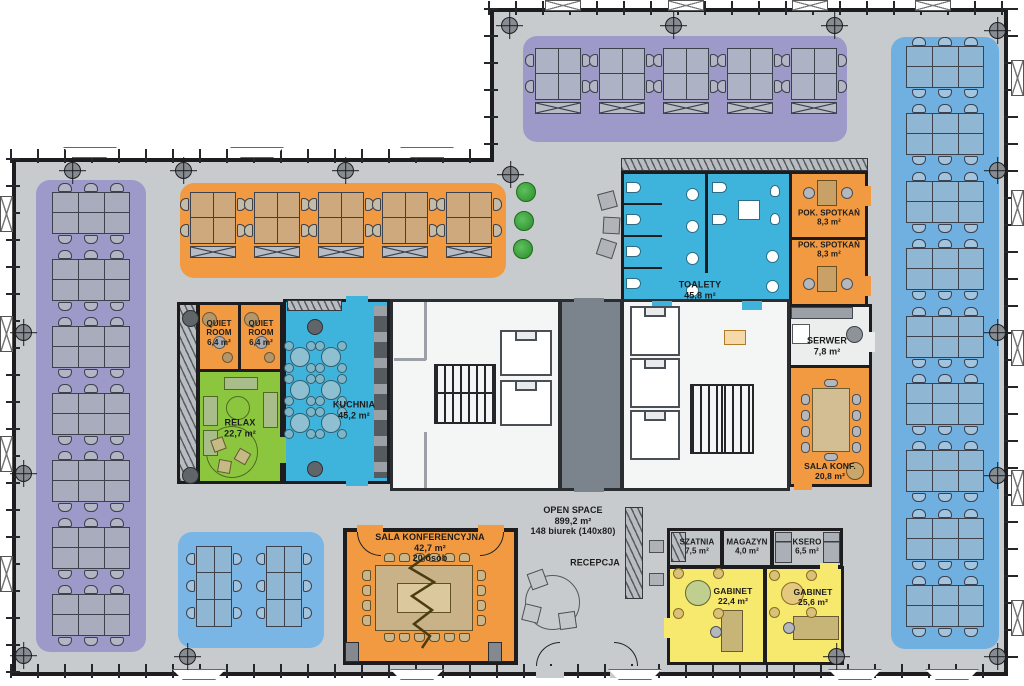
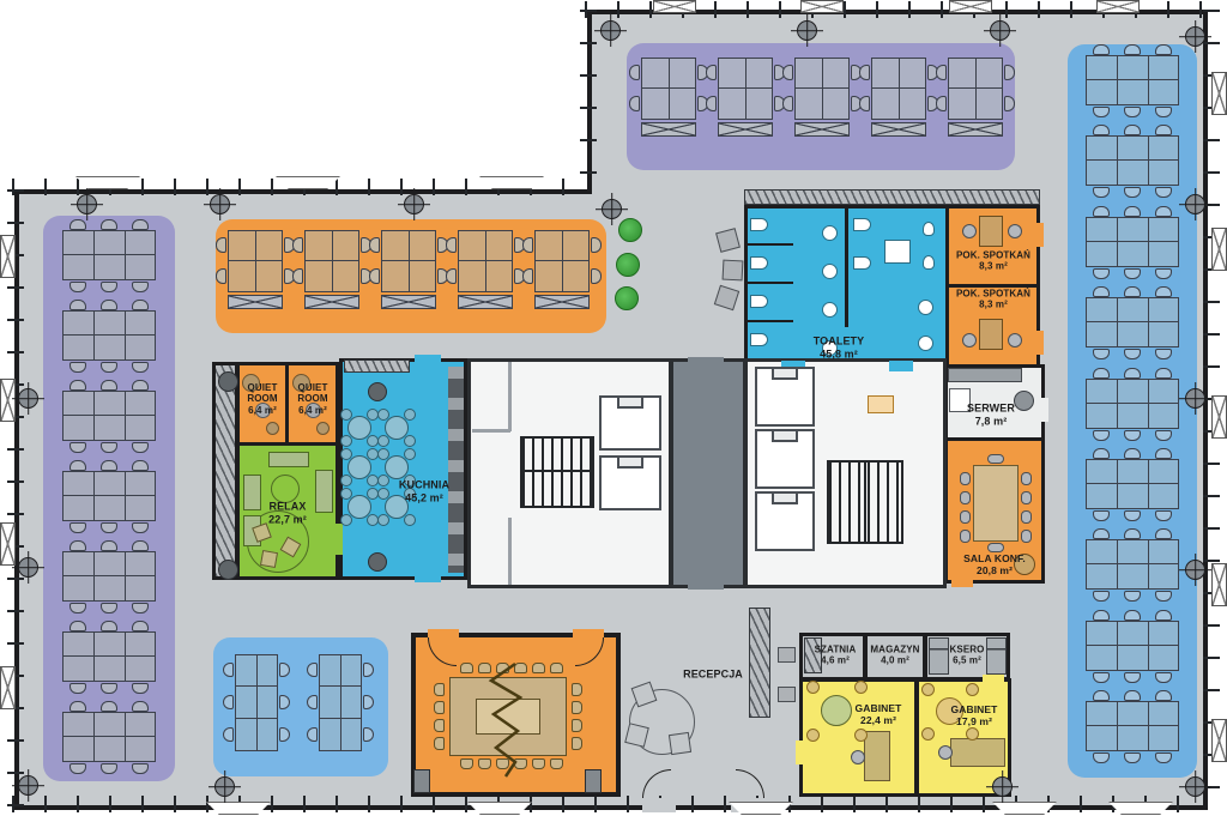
  QUIET ROOM
  6,4 m²
  QUIET ROOM
  6,4 m²
  RELAX
  22,7 m²
  KUCHNIA
  45,2 m²
  TOALETY
  45,8 m²
  POK. SPOTKAŃ
  8,3 m²
  POK. SPOTKAŃ
  8,3 m²
  SERWER
  7,8 m²
  SALA KONF.
  20,8 m²
- SALA KONFERENCYJNA
- 42,7 m²
- 20 osób
- OPEN SPACE
- 899,2 m²
- 148 biurek (140x80)
  RECEPCJA
  SZATNIA
- 7,5 m²
+ 4,6 m²
  MAGAZYN
  4,0 m²
  KSERO
  6,5 m²
  GABINET
  22,4 m²
  GABINET
- 25,6 m²
+ 17,9 m²
